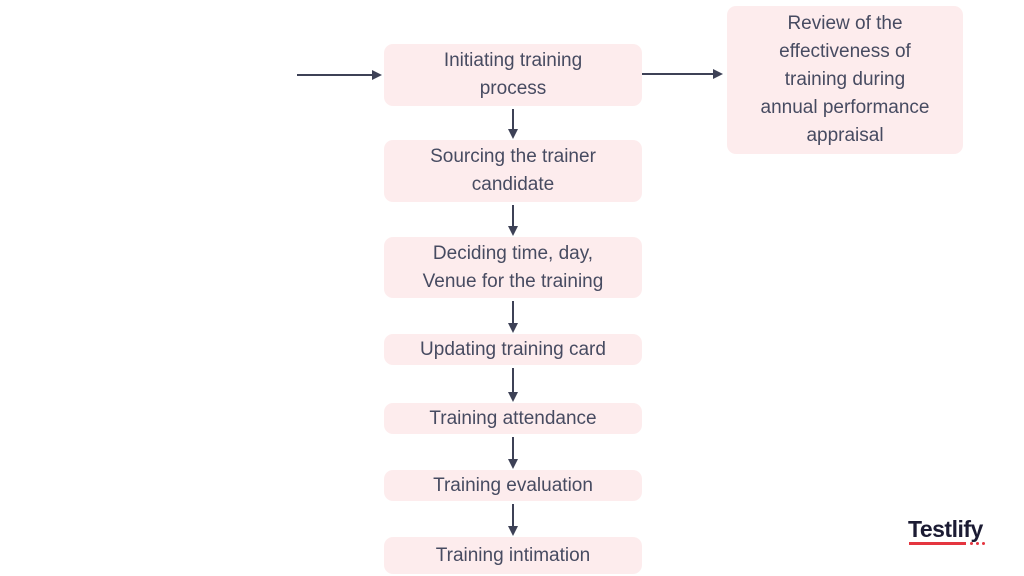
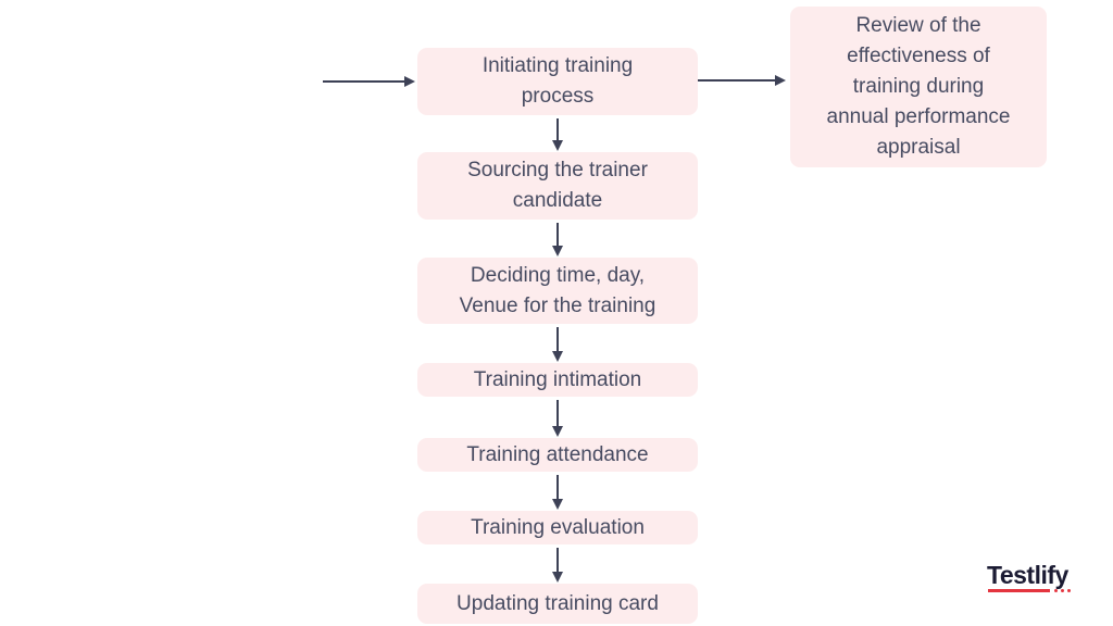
  Initiating training
  process
  Sourcing the trainer
  candidate
  Deciding time, day,
  Venue for the training
- Updating training card
+ Training intimation
  Training attendance
  Training evaluation
- Training intimation
+ Updating training card
  Review of the
  effectiveness of
  training during
  annual performance
  appraisal
  Testlify
